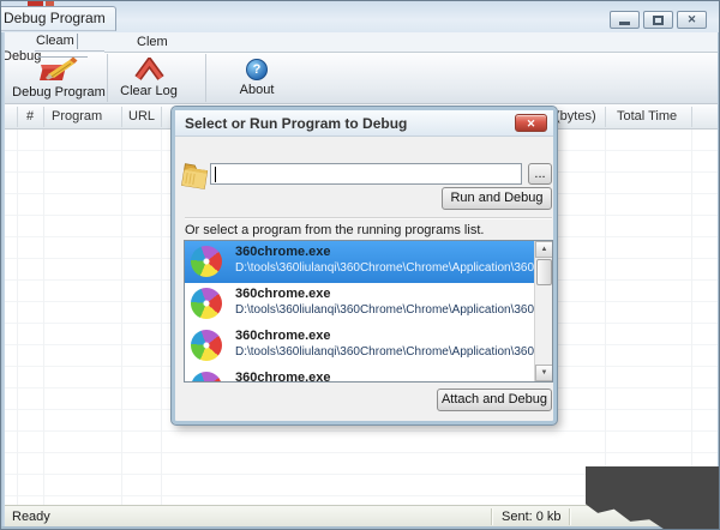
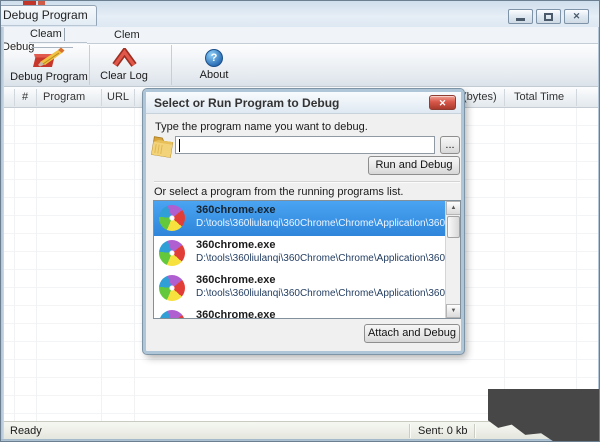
  Debug Program
  ✕
  Cleam
  Clem
  Debu
  Debug Program
  Clear Log
  ?
  About
  #
  Program
  URL
  (bytes)
  Total Time
  Select or Run Program to Debug
  ✕
+ Type the program name you want to debug.
  ...
  Run and Debug
  Or select a program from the running programs list.
  360chrome.exe
  D:\tools\360liulanqi\360Chrome\Chrome\Application\360
  360chrome.exe
  D:\tools\360liulanqi\360Chrome\Chrome\Application\360
  360chrome.exe
  D:\tools\360liulanqi\360Chrome\Chrome\Application\360
  360chrome.exe
  Attach and Debug
  Ready
  Sent: 0 kb
